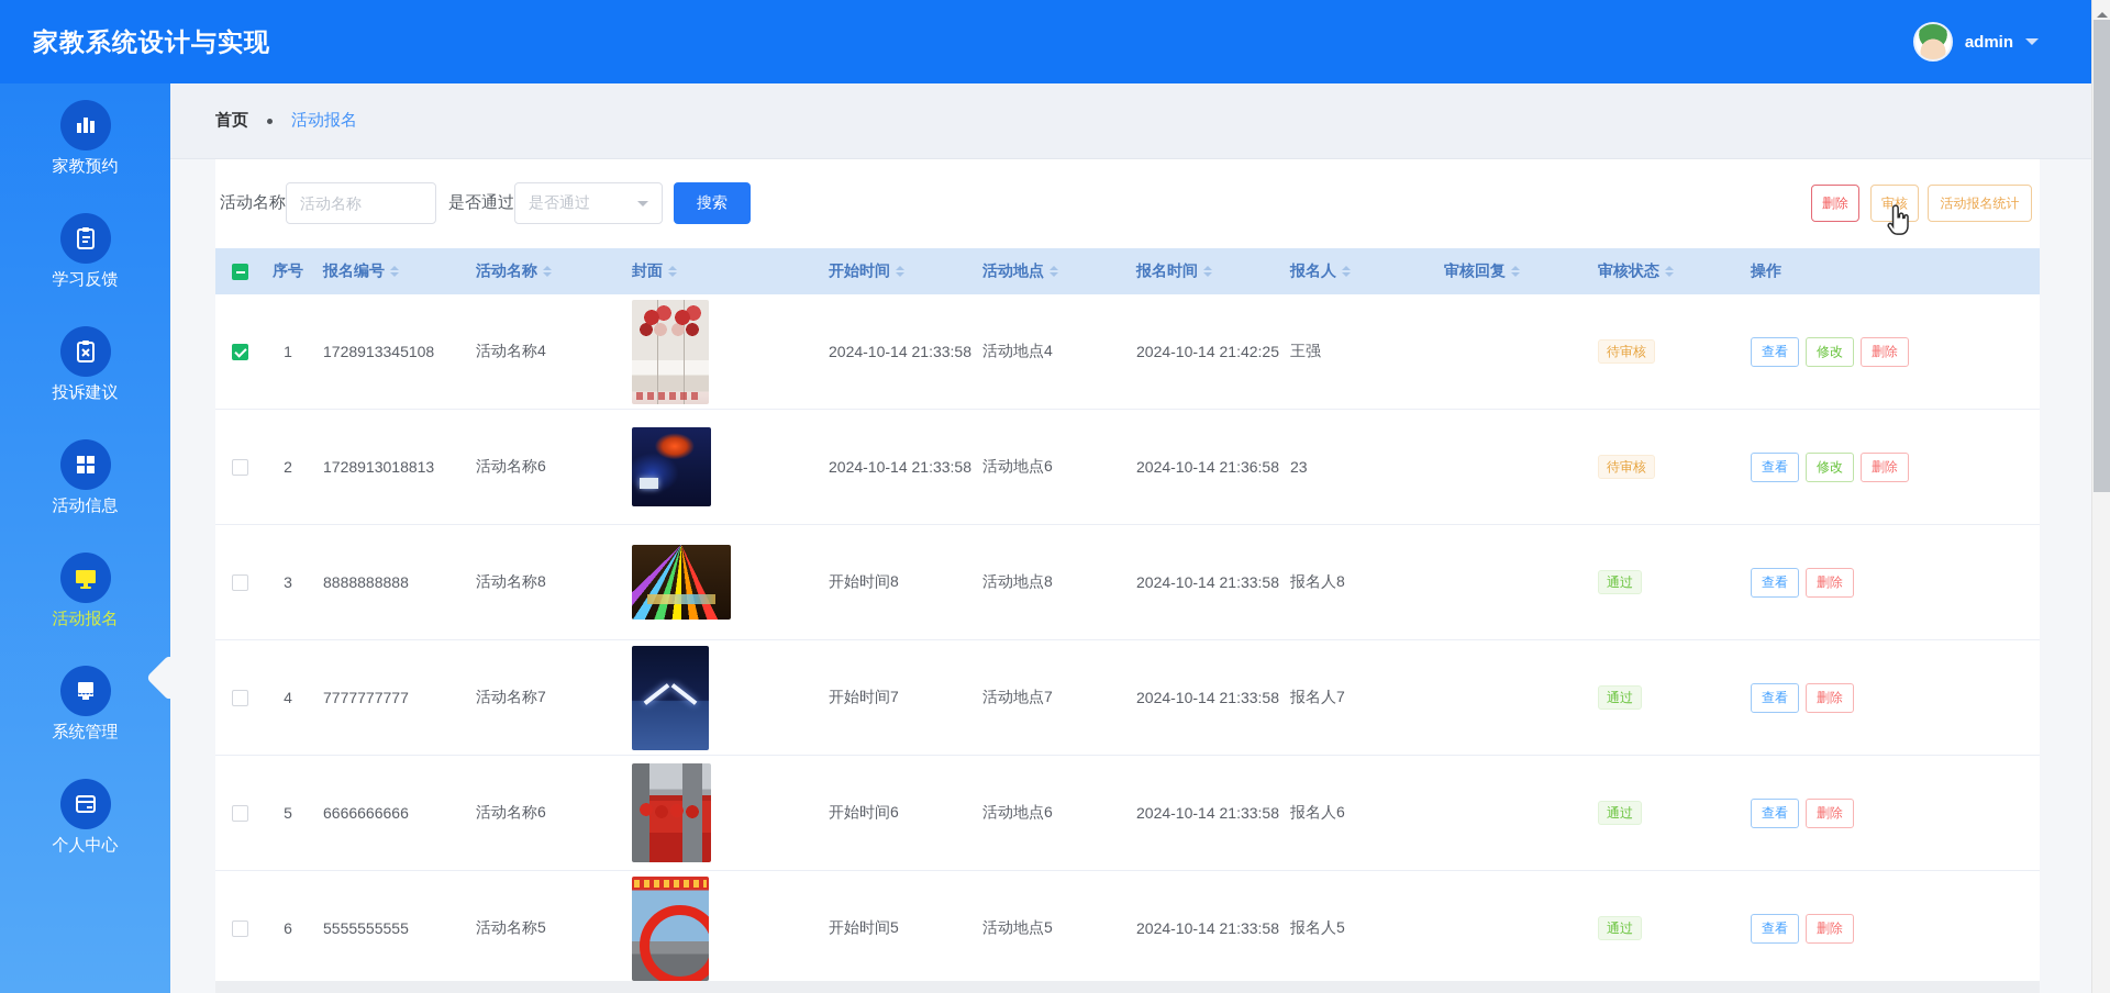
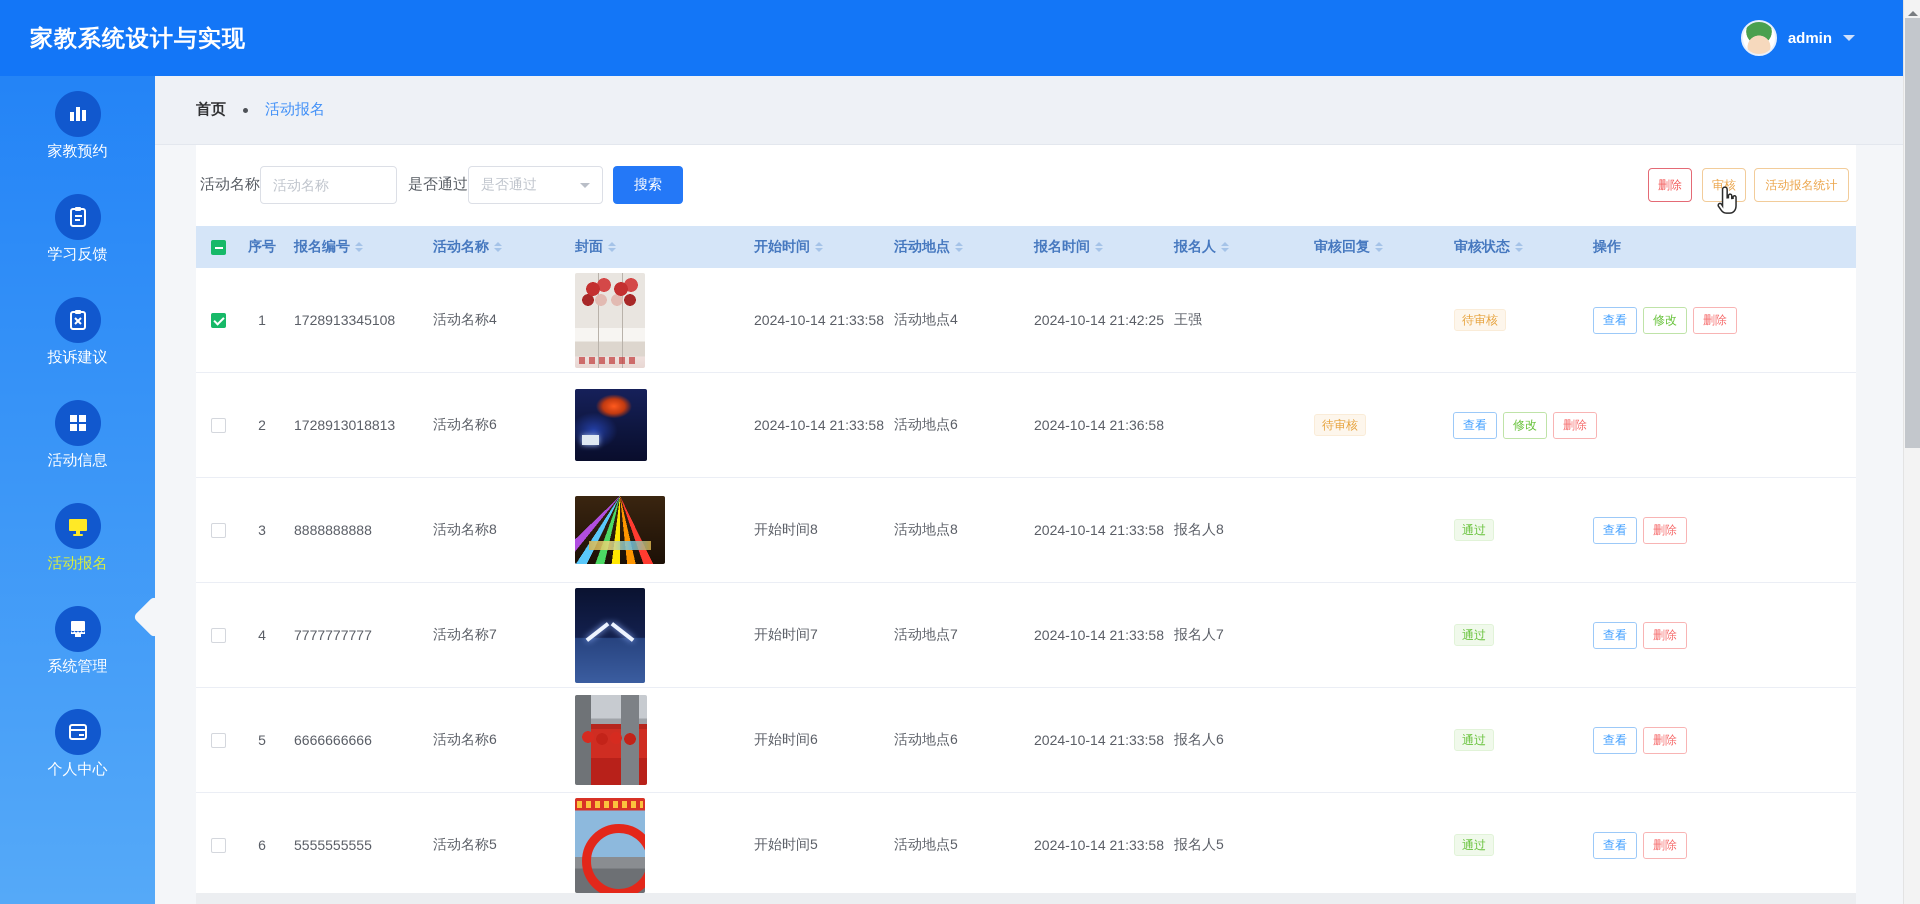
  家教系统设计与实现
  admin
  家教预约
  学习反馈
  投诉建议
  活动信息
  活动报名
  系统管理
  个人中心
  首页
  活动报名
  活动名称
  活动名称
  是否通过
  是否通过
  搜索
  删除
  审核
  活动报名统计
  序号
  报名编号
  活动名称
  封面
  开始时间
  活动地点
  报名时间
  报名人
  审核回复
  审核状态
  操作
  1
  1728913345108
  活动名称4
  2024-10-14 21:33:58
  活动地点4
  2024-10-14 21:42:25
  王强
  待审核
  查看
  修改
  删除
  2
  1728913018813
  活动名称6
  2024-10-14 21:33:58
  活动地点6
  2024-10-14 21:36:58
- 23
  待审核
  查看
  修改
  删除
  3
  8888888888
  活动名称8
  开始时间8
  活动地点8
  2024-10-14 21:33:58
  报名人8
  通过
  查看
  删除
  4
  7777777777
  活动名称7
  开始时间7
  活动地点7
  2024-10-14 21:33:58
  报名人7
  通过
  查看
  删除
  5
  6666666666
  活动名称6
  开始时间6
  活动地点6
  2024-10-14 21:33:58
  报名人6
  通过
  查看
  删除
  6
  5555555555
  活动名称5
  开始时间5
  活动地点5
  2024-10-14 21:33:58
  报名人5
  通过
  查看
  删除
